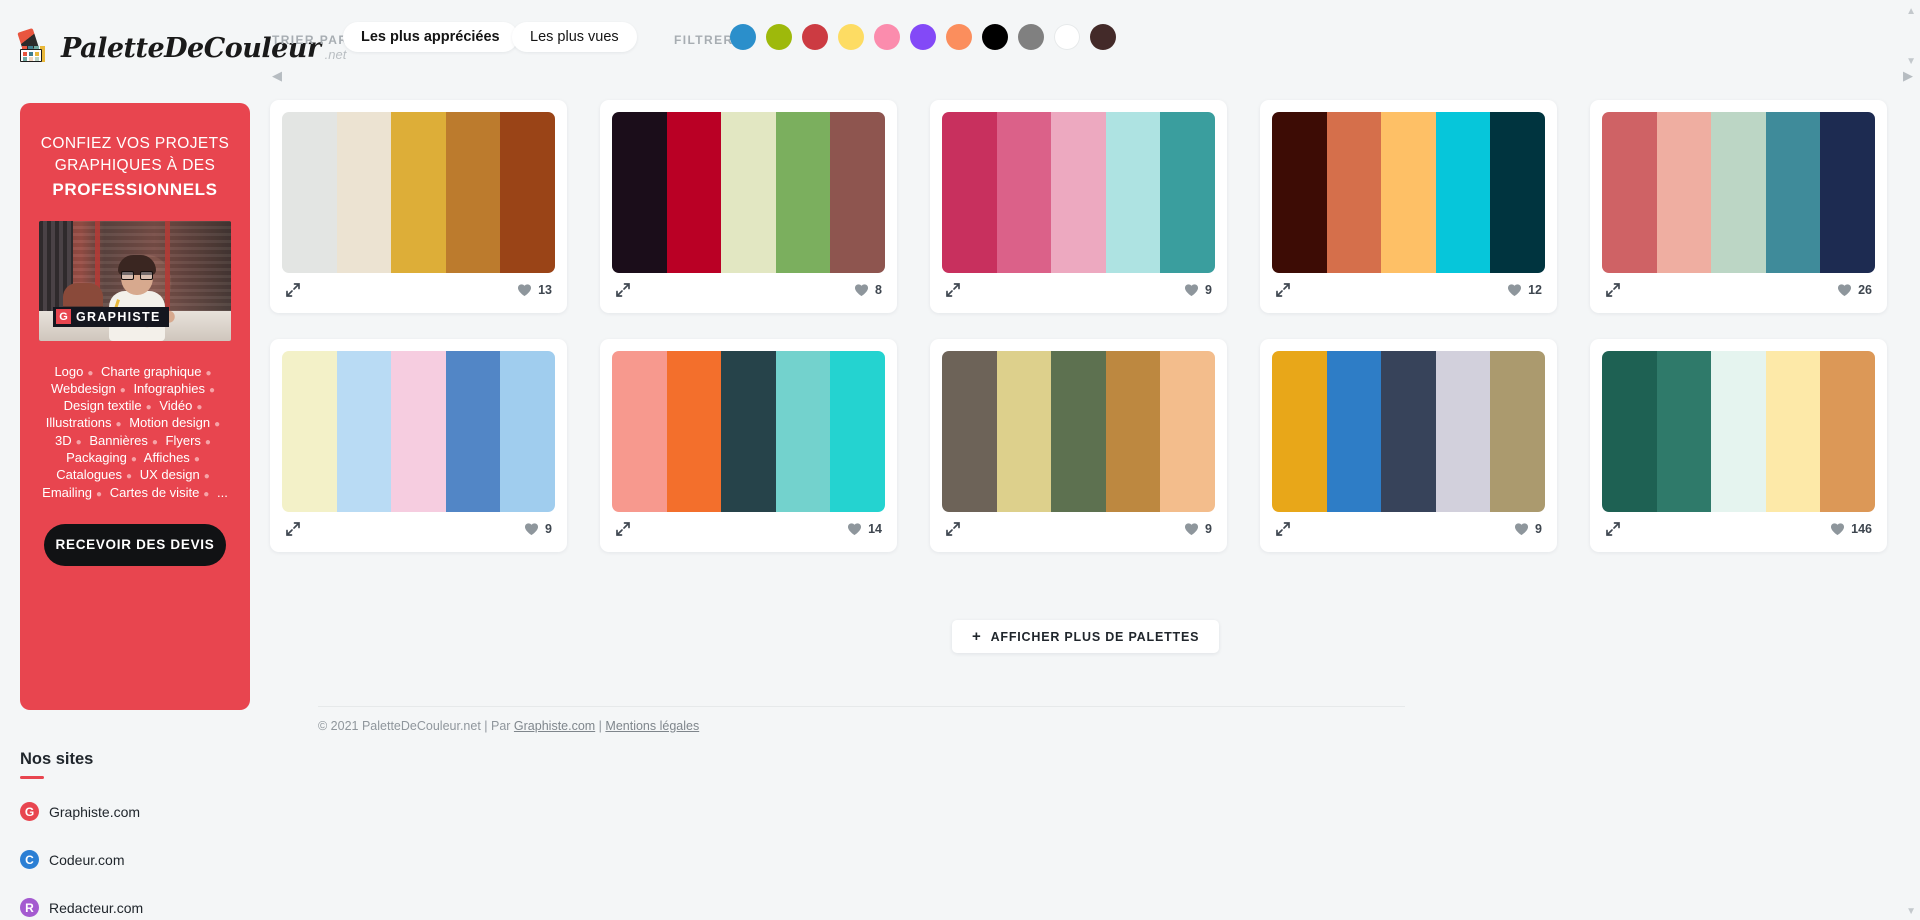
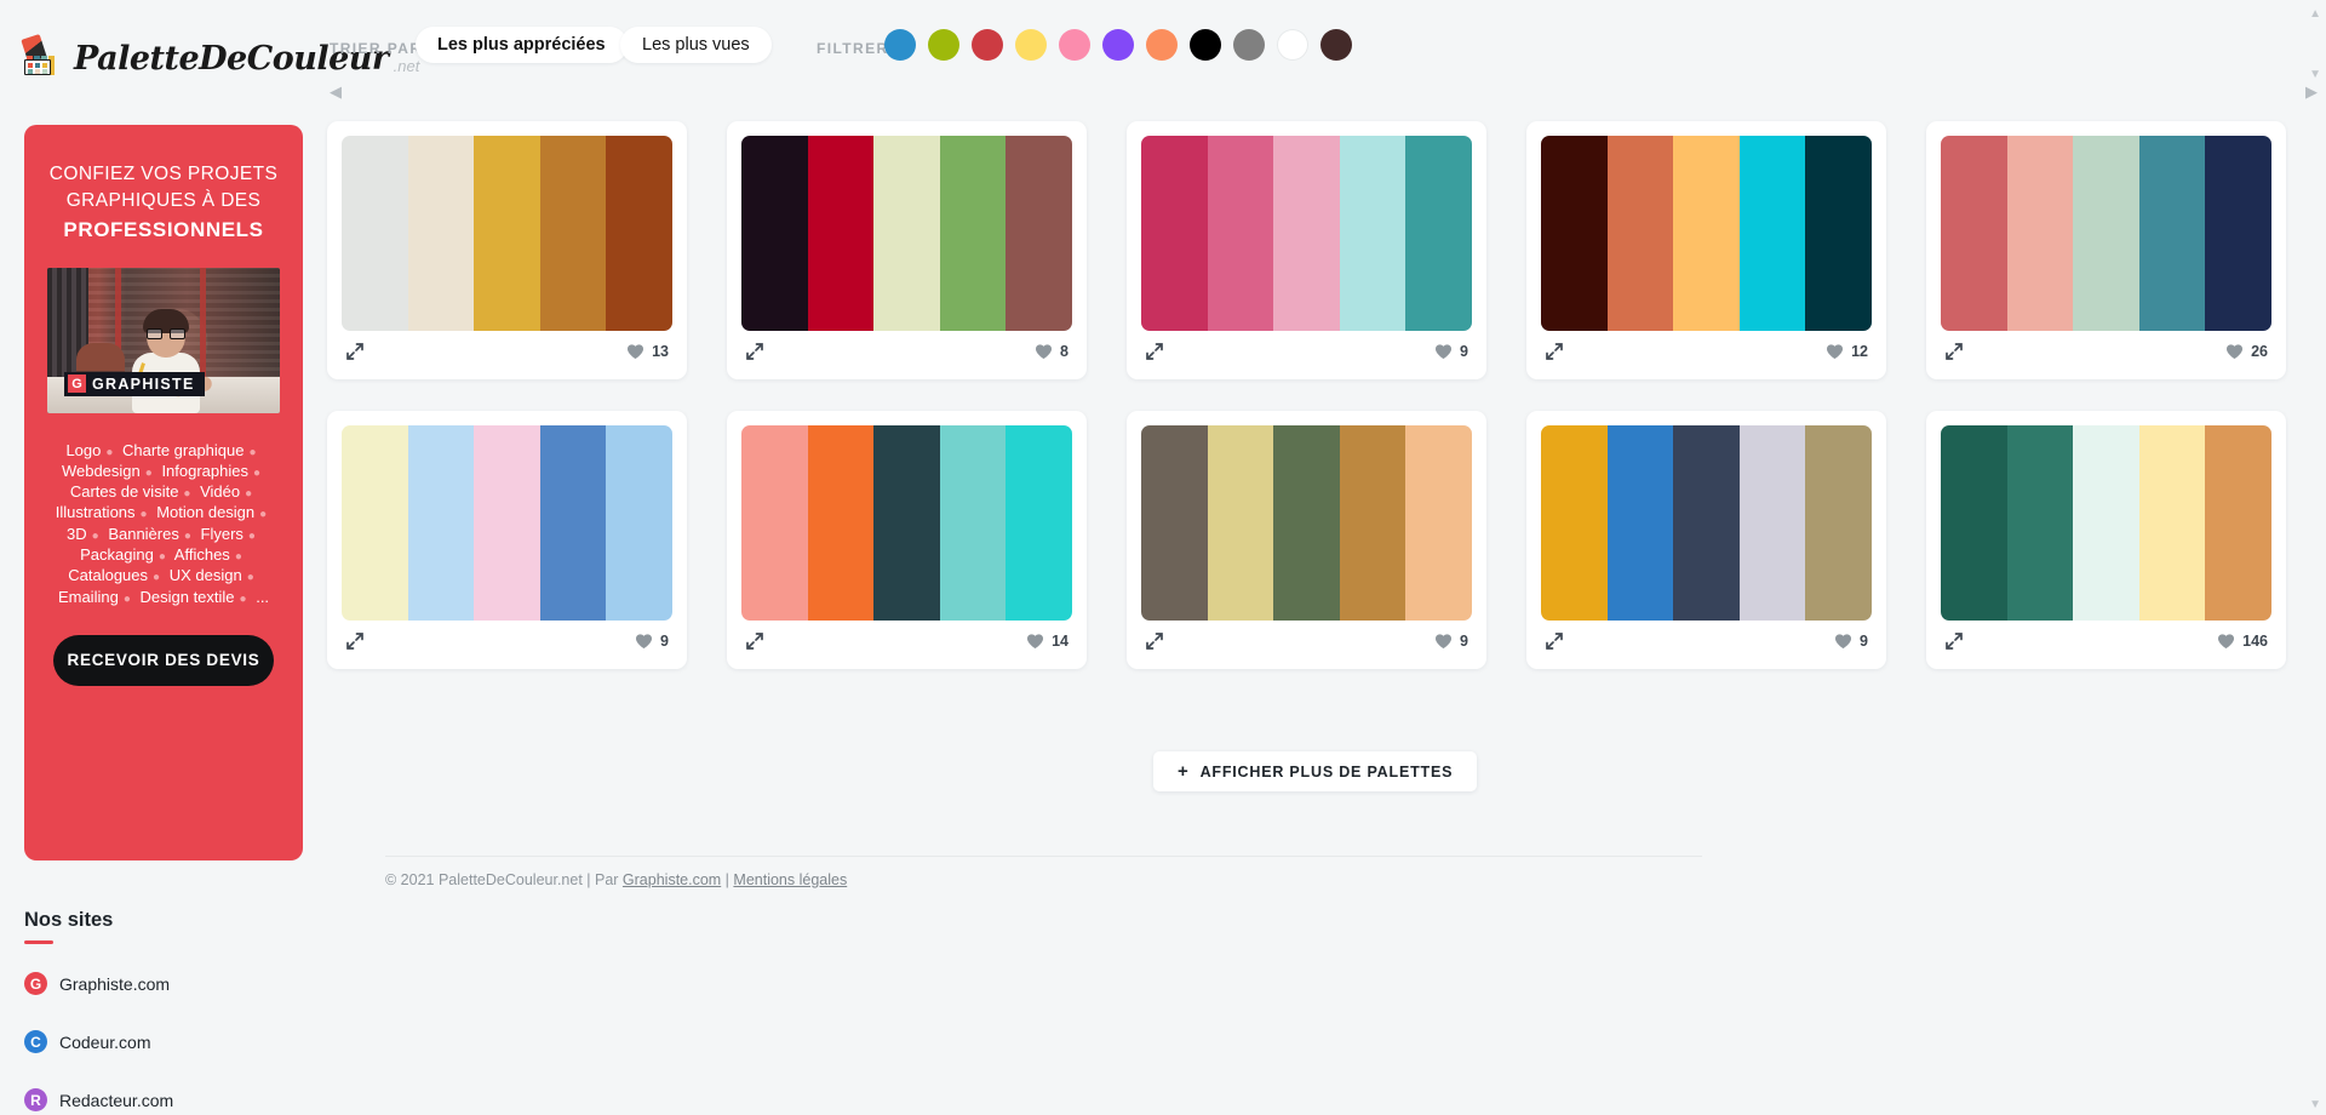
  PaletteDeCouleur
  .net
  TRIER PA
  Les plus appréciées
  Les plus vues
  FILTRER
  ◀
  ▶
  ▲
  ▼
  ▼
  CONFIEZ VOS PROJETS
  GRAPHIQUES À DES
  PROFESSIONNELS
  G
  GRAPHISTE
  Logo ● Charte graphique ●
  Webdesign ● Infographies ●
- Design textile ● Vidéo ●
+ Cartes de visite ● Vidéo ●
  Illustrations ● Motion design ●
  3D ● Bannières ● Flyers ●
  Packaging ● Affiches ●
  Catalogues ● UX design ●
- Emailing ● Cartes de visite ● ...
+ Emailing ● Design textile ● ...
  RECEVOIR DES DEVIS
  13
  8
  9
  12
  26
  9
  14
  9
  9
  146
  +
  AFFICHER PLUS DE PALETTES
  © 2021 PaletteDeCouleur.net | Par Graphiste.com | Mentions légales
  Nos sites
  G
  Graphiste.com
  C
  Codeur.com
  R
  Redacteur.com
